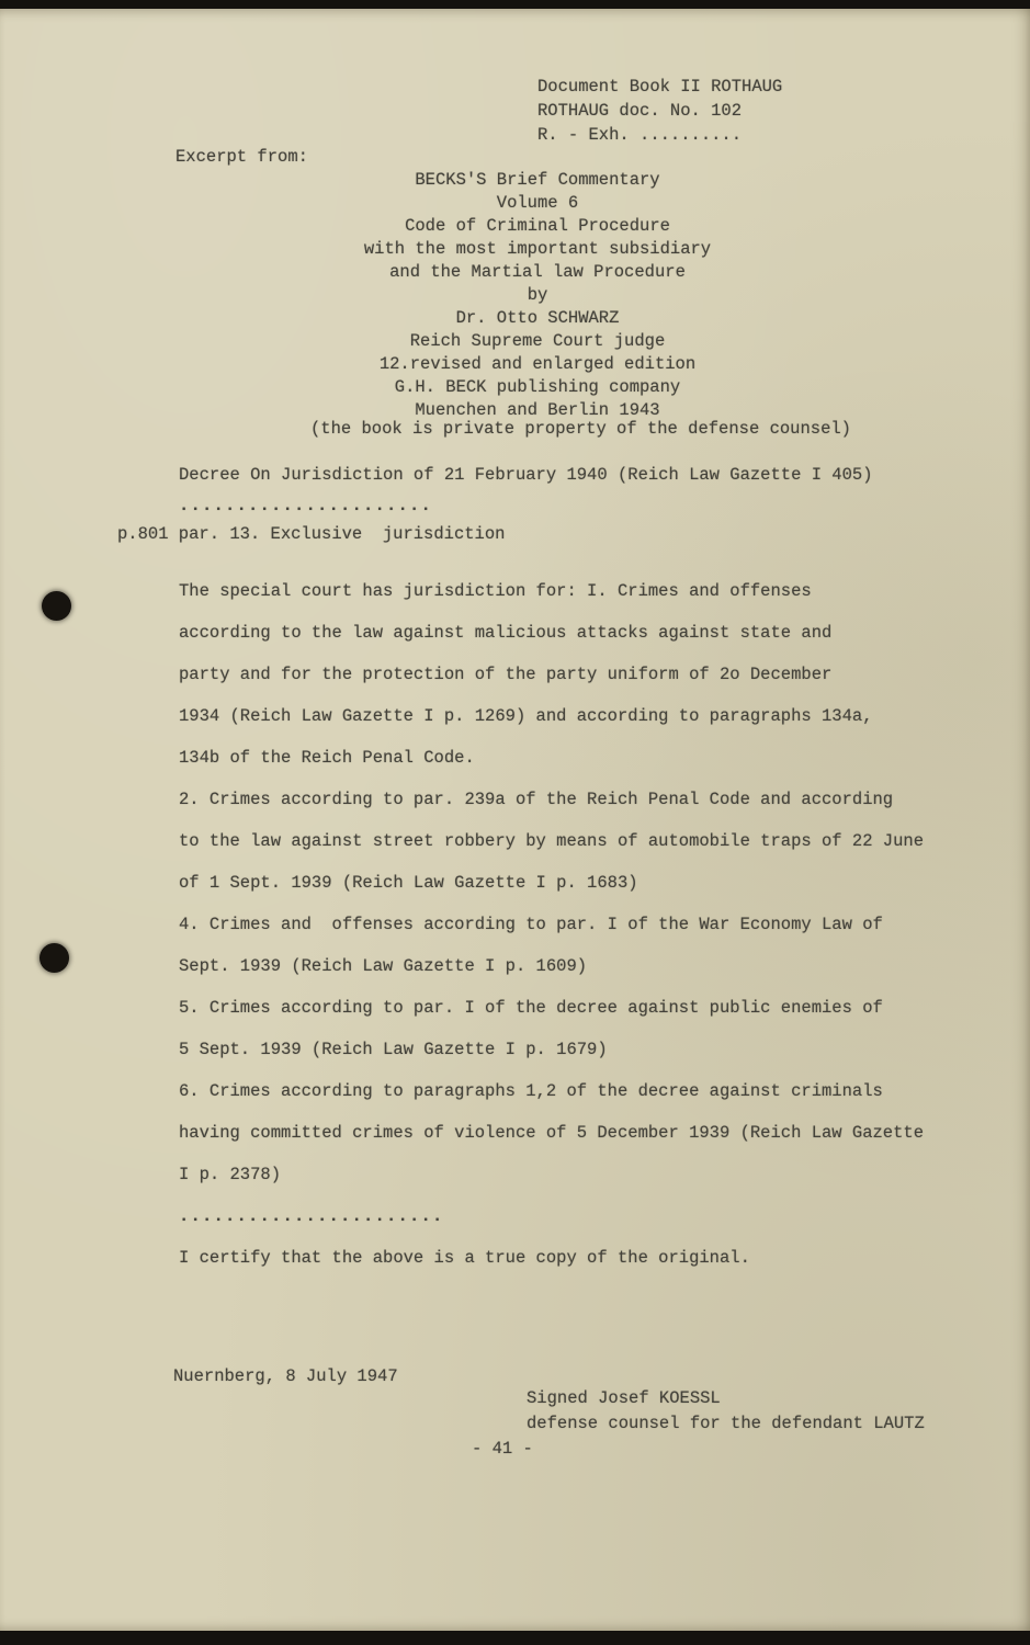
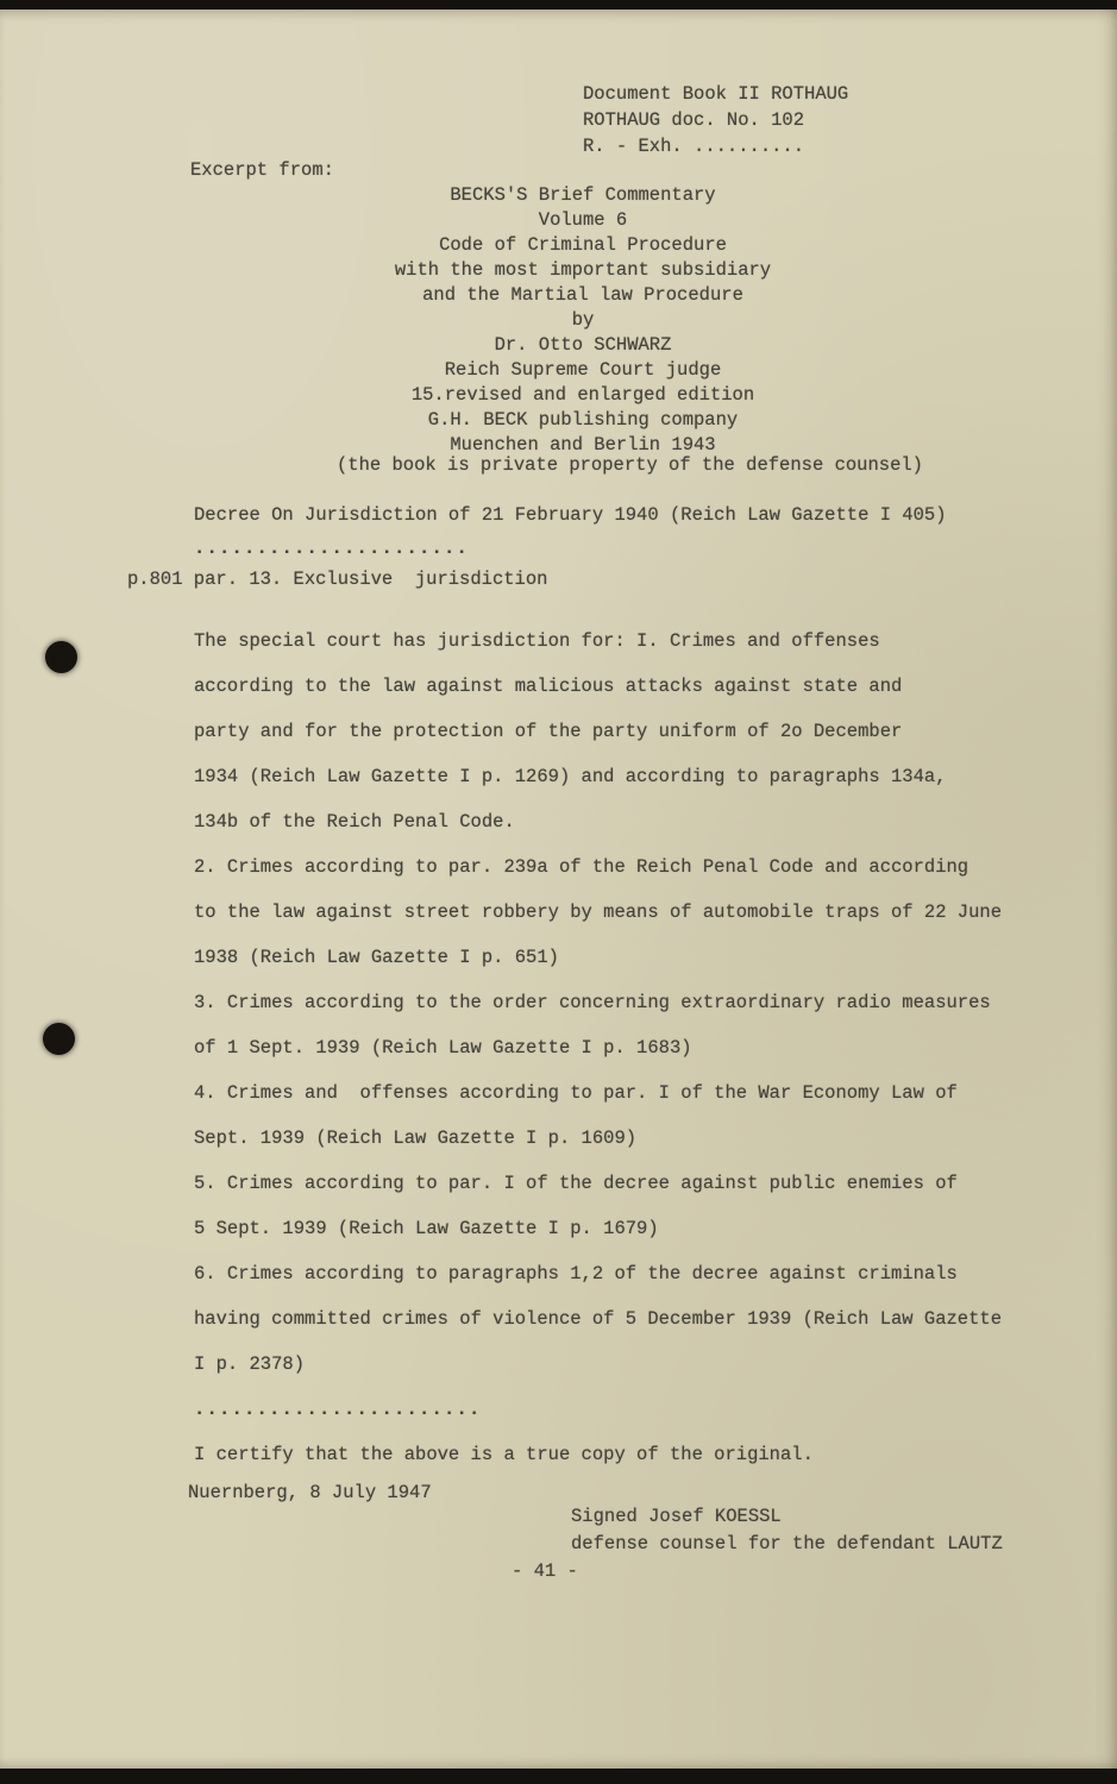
  Document Book II ROTHAUG
  ROTHAUG doc. No. 102
  R. - Exh. ..........
  Excerpt from:
  BECKS'S Brief Commentary
  Volume 6
  Code of Criminal Procedure
  with the most important subsidiary
  and the Martial law Procedure
  by
  Dr. Otto SCHWARZ
  Reich Supreme Court judge
- 12.revised and enlarged edition
+ 15.revised and enlarged edition
  G.H. BECK publishing company
  Muenchen and Berlin 1943
  (the book is private property of the defense counsel)
  Decree On Jurisdiction of 21 February 1940 (Reich Law Gazette I 405)
  ......................
  p.801 par. 13. Exclusive jurisdiction
  The special court has jurisdiction for: I. Crimes and offenses
  according to the law against malicious attacks against state and
  party and for the protection of the party uniform of 2o December
  1934 (Reich Law Gazette I p. 1269) and according to paragraphs 134a,
  134b of the Reich Penal Code.
  2. Crimes according to par. 239a of the Reich Penal Code and according
  to the law against street robbery by means of automobile traps of 22 June
+ 1938 (Reich Law Gazette I p. 651)
+ 3. Crimes according to the order concerning extraordinary radio measures
  of 1 Sept. 1939 (Reich Law Gazette I p. 1683)
  4. Crimes and offenses according to par. I of the War Economy Law of
  Sept. 1939 (Reich Law Gazette I p. 1609)
  5. Crimes according to par. I of the decree against public enemies of
  5 Sept. 1939 (Reich Law Gazette I p. 1679)
  6. Crimes according to paragraphs 1,2 of the decree against criminals
  having committed crimes of violence of 5 December 1939 (Reich Law Gazette
  I p. 2378)
  .......................
  I certify that the above is a true copy of the original.
  Nuernberg, 8 July 1947
  Signed Josef KOESSL
  defense counsel for the defendant LAUTZ
  - 41 -
